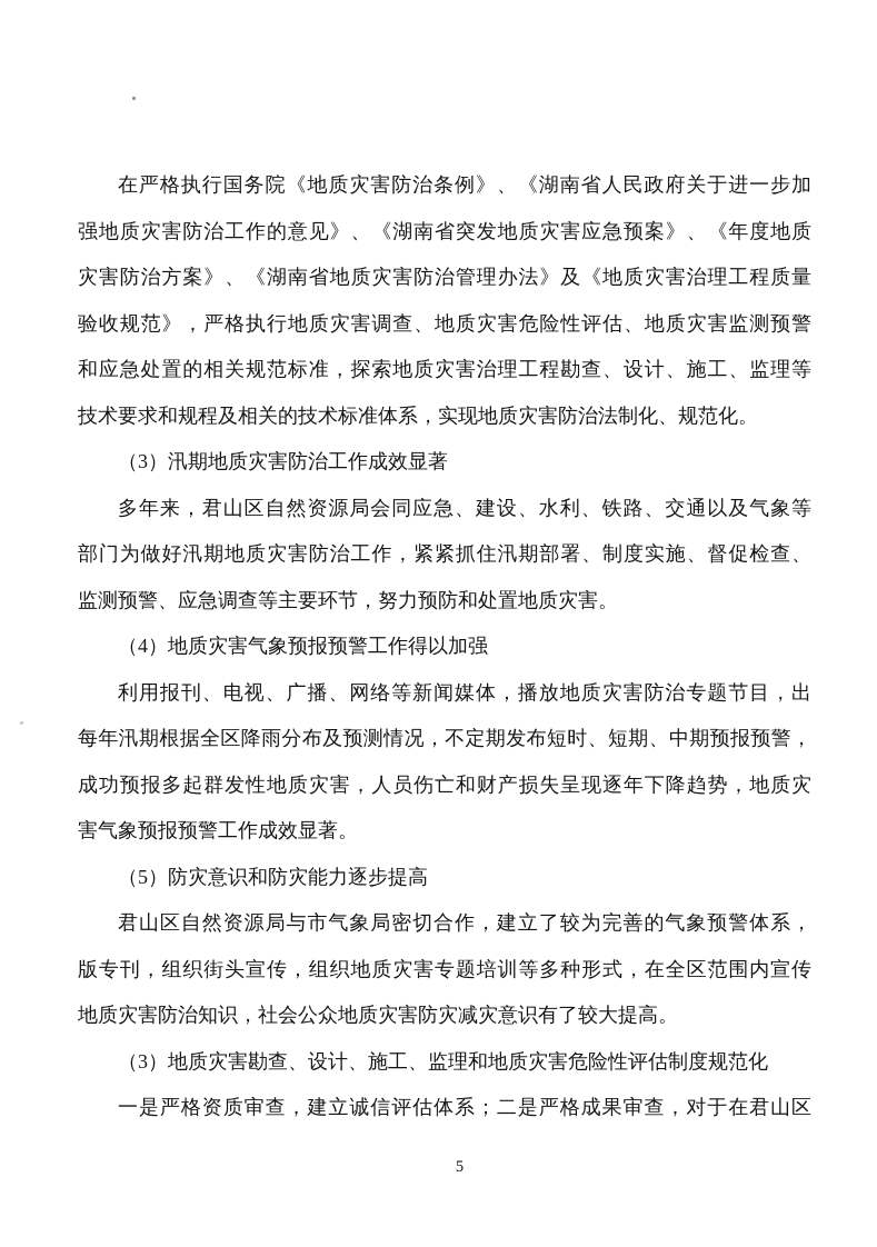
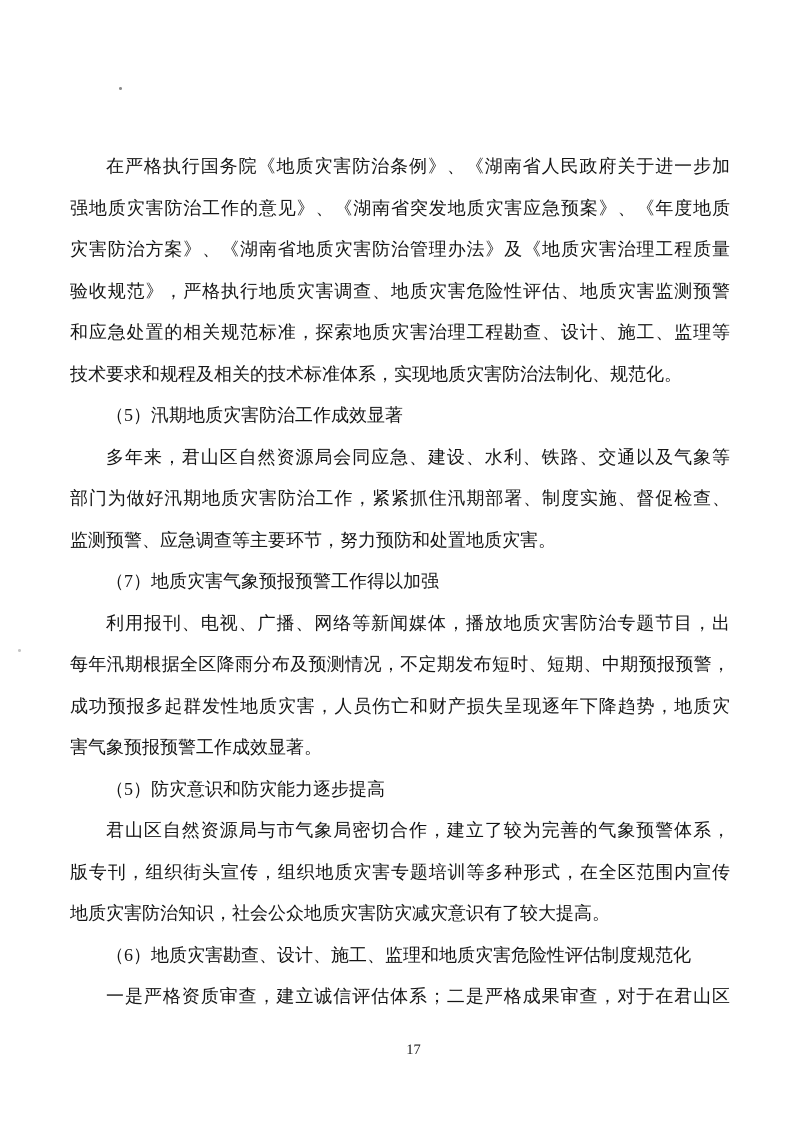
  在严格执行国务院《地质灾害防治条例》、《湖南省人民政府关于进一步加
  强地质灾害防治工作的意见》、《湖南省突发地质灾害应急预案》、《年度地质
  灾害防治方案》、《湖南省地质灾害防治管理办法》及《地质灾害治理工程质量
  验收规范》，严格执行地质灾害调查、地质灾害危险性评估、地质灾害监测预警
  和应急处置的相关规范标准，探索地质灾害治理工程勘查、设计、施工、监理等
  技术要求和规程及相关的技术标准体系，实现地质灾害防治法制化、规范化。
- （3）汛期地质灾害防治工作成效显著
+ （5）汛期地质灾害防治工作成效显著
  多年来，君山区自然资源局会同应急、建设、水利、铁路、交通以及气象等
  部门为做好汛期地质灾害防治工作，紧紧抓住汛期部署、制度实施、督促检查、
  监测预警、应急调查等主要环节，努力预防和处置地质灾害。
- （4）地质灾害气象预报预警工作得以加强
+ （7）地质灾害气象预报预警工作得以加强
  利用报刊、电视、广播、网络等新闻媒体，播放地质灾害防治专题节目，出
  每年汛期根据全区降雨分布及预测情况，不定期发布短时、短期、中期预报预警，
  成功预报多起群发性地质灾害，人员伤亡和财产损失呈现逐年下降趋势，地质灾
  害气象预报预警工作成效显著。
  （5）防灾意识和防灾能力逐步提高
  君山区自然资源局与市气象局密切合作，建立了较为完善的气象预警体系，
  版专刊，组织街头宣传，组织地质灾害专题培训等多种形式，在全区范围内宣传
  地质灾害防治知识，社会公众地质灾害防灾减灾意识有了较大提高。
- （3）地质灾害勘查、设计、施工、监理和地质灾害危险性评估制度规范化
+ （6）地质灾害勘查、设计、施工、监理和地质灾害危险性评估制度规范化
  一是严格资质审查，建立诚信评估体系；二是严格成果审查，对于在君山区
- 5
+ 17
